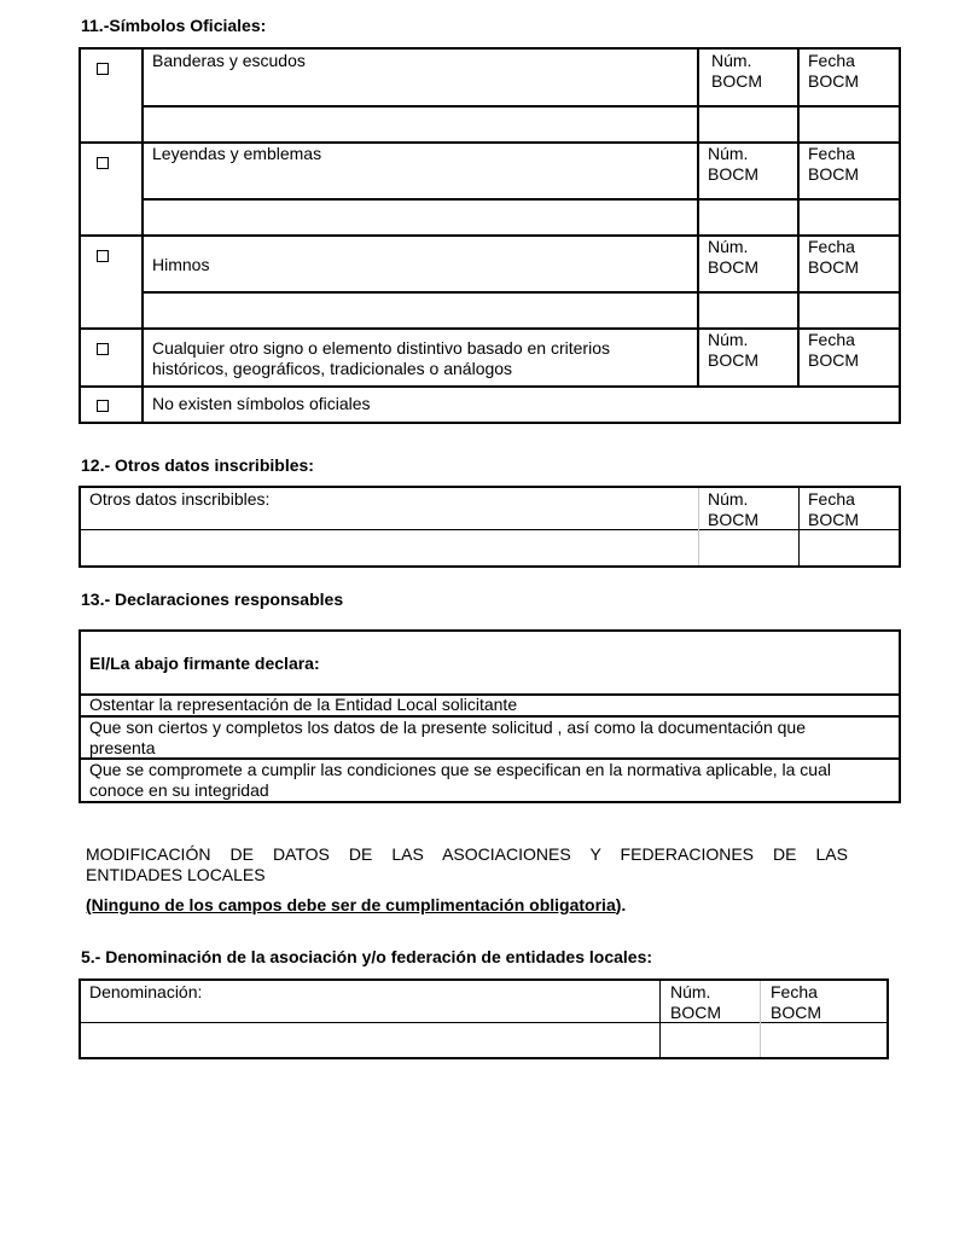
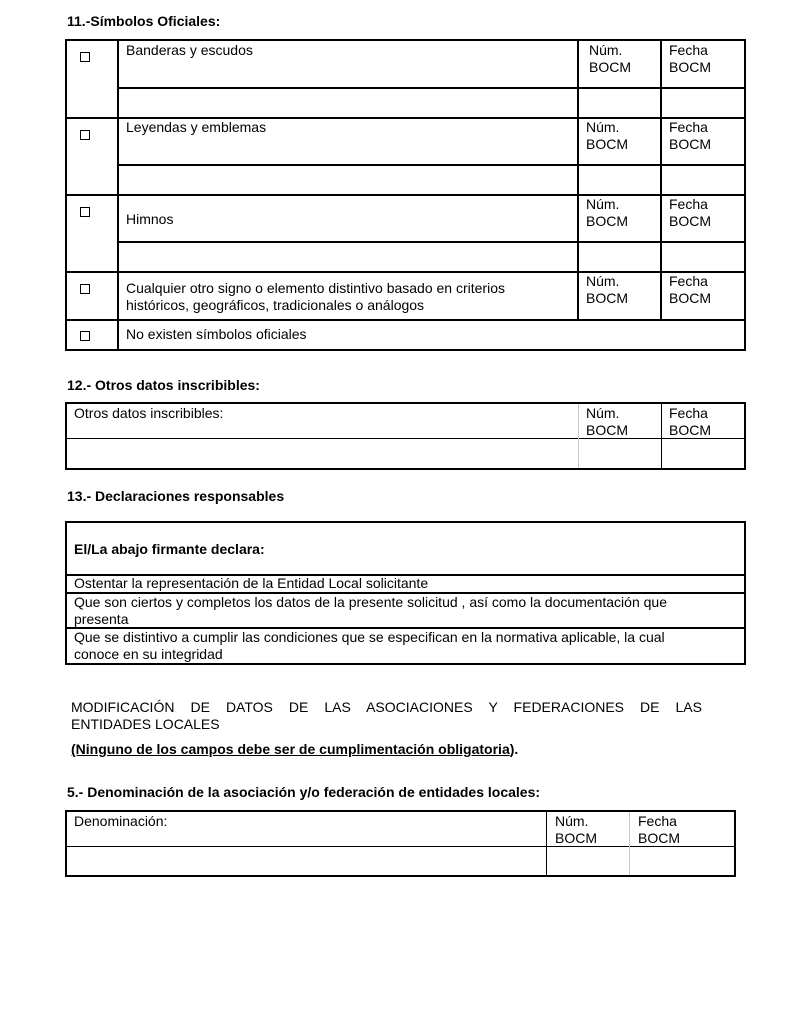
  11.-Símbolos Oficiales:
  Banderas y escudos
  Núm.
  BOCM
  Fecha
  BOCM
  Leyendas y emblemas
  Núm.
  BOCM
  Fecha
  BOCM
  Himnos
  Núm.
  BOCM
  Fecha
  BOCM
  Cualquier otro signo o elemento distintivo basado en criterios
  históricos, geográficos, tradicionales o análogos
  Núm.
  BOCM
  Fecha
  BOCM
  No existen símbolos oficiales
  12.- Otros datos inscribibles:
  Otros datos inscribibles:
  Núm.
  BOCM
  Fecha
  BOCM
  13.- Declaraciones responsables
  El/La abajo firmante declara:
  Ostentar la representación de la Entidad Local solicitante
  Que son ciertos y completos los datos de la presente solicitud , así como la documentación que
  presenta
- Que se compromete a cumplir las condiciones que se especifican en la normativa aplicable, la cual
+ Que se distintivo a cumplir las condiciones que se especifican en la normativa aplicable, la cual
  conoce en su integridad
  MODIFICACIÓN DE DATOS DE LAS ASOCIACIONES Y FEDERACIONES DE LAS
  ENTIDADES LOCALES
  (Ninguno de los campos debe ser de cumplimentación obligatoria).
  5.- Denominación de la asociación y/o federación de entidades locales:
  Denominación:
  Núm.
  BOCM
  Fecha
  BOCM
